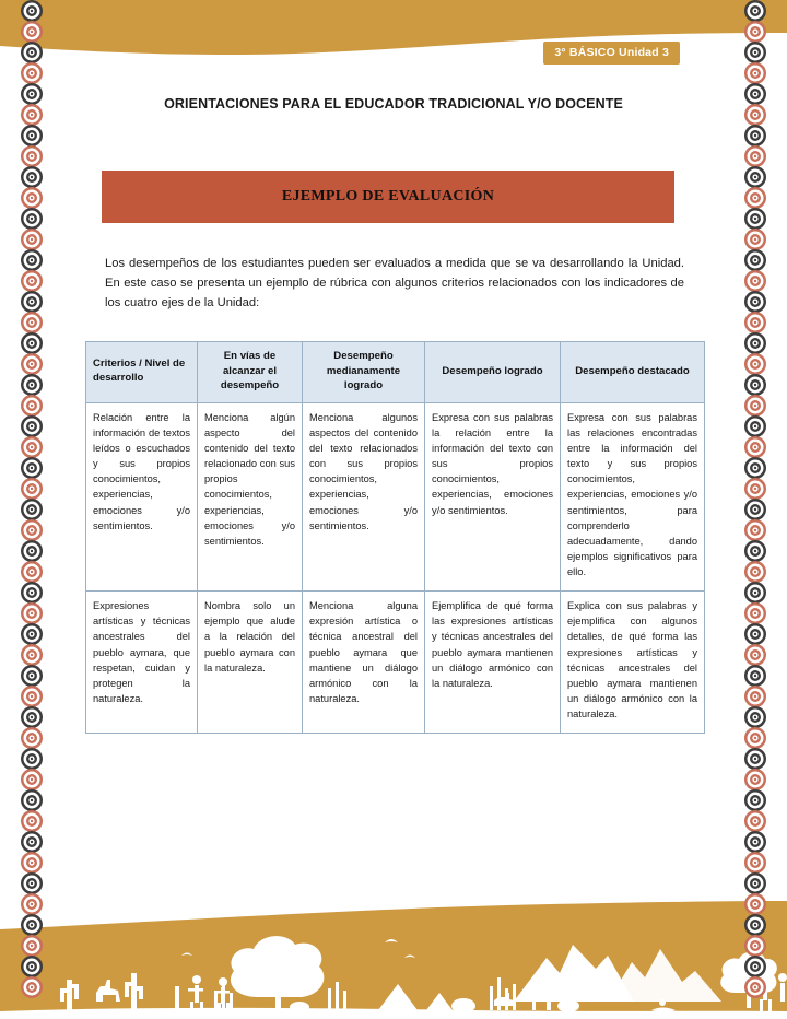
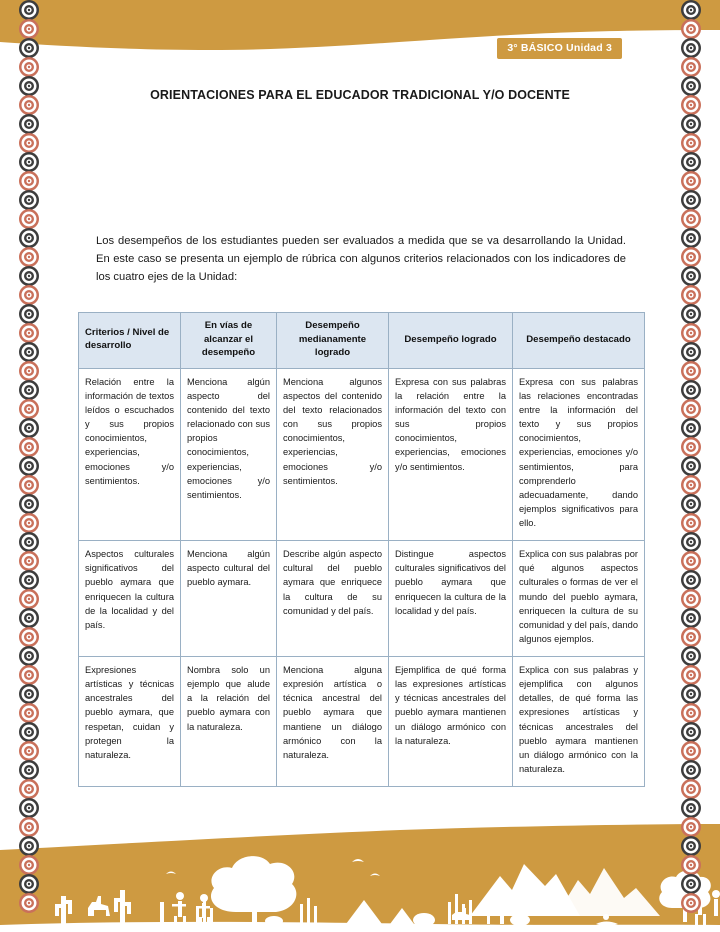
  3° BÁSICO Unidad 3
  ORIENTACIONES PARA EL EDUCADOR TRADICIONAL Y/O DOCENTE
- EJEMPLO DE EVALUACIÓN
  Los desempeños de los estudiantes pueden ser evaluados a medida que se va desarrollando la Unidad. En este caso se presenta un ejemplo de rúbrica con algunos criterios relacionados con los indicadores de los cuatro ejes de la Unidad:
  Criterios / Nivel de desarrollo	En vías de alcanzar el desempeño	Desempeño medianamente logrado	Desempeño logrado	Desempeño destacado
  Relación entre la información de textos leídos o escuchados y sus propios conocimientos, experiencias, emociones y/o sentimientos.	Menciona algún aspecto del contenido del texto relacionado con sus propios conocimientos, experiencias, emociones y/o sentimientos.	Menciona algunos aspectos del contenido del texto relacionados con sus propios conocimientos, experiencias, emociones y/o sentimientos.	Expresa con sus palabras la relación entre la información del texto con sus propios conocimientos, experiencias, emociones y/o sentimientos.	Expresa con sus palabras las relaciones encontradas entre la información del texto y sus propios conocimientos, experiencias, emociones y/o sentimientos, para comprenderlo adecuadamente, dando ejemplos significativos para ello.
+ Aspectos culturales significativos del pueblo aymara que enriquecen la cultura de la localidad y del país.	Menciona algún aspecto cultural del pueblo aymara.	Describe algún aspecto cultural del pueblo aymara que enriquece la cultura de su comunidad y del país.	Distingue aspectos culturales significativos del pueblo aymara que enriquecen la cultura de la localidad y del país.	Explica con sus palabras por qué algunos aspectos culturales o formas de ver el mundo del pueblo aymara, enriquecen la cultura de su comunidad y del país, dando algunos ejemplos.
  Expresiones artísticas y técnicas ancestrales del pueblo aymara, que respetan, cuidan y protegen la naturaleza.	Nombra solo un ejemplo que alude a la relación del pueblo aymara con la naturaleza.	Menciona alguna expresión artística o técnica ancestral del pueblo aymara que mantiene un diálogo armónico con la naturaleza.	Ejemplifica de qué forma las expresiones artísticas y técnicas ancestrales del pueblo aymara mantienen un diálogo armónico con la naturaleza.	Explica con sus palabras y ejemplifica con algunos detalles, de qué forma las expresiones artísticas y técnicas ancestrales del pueblo aymara mantienen un diálogo armónico con la naturaleza.
